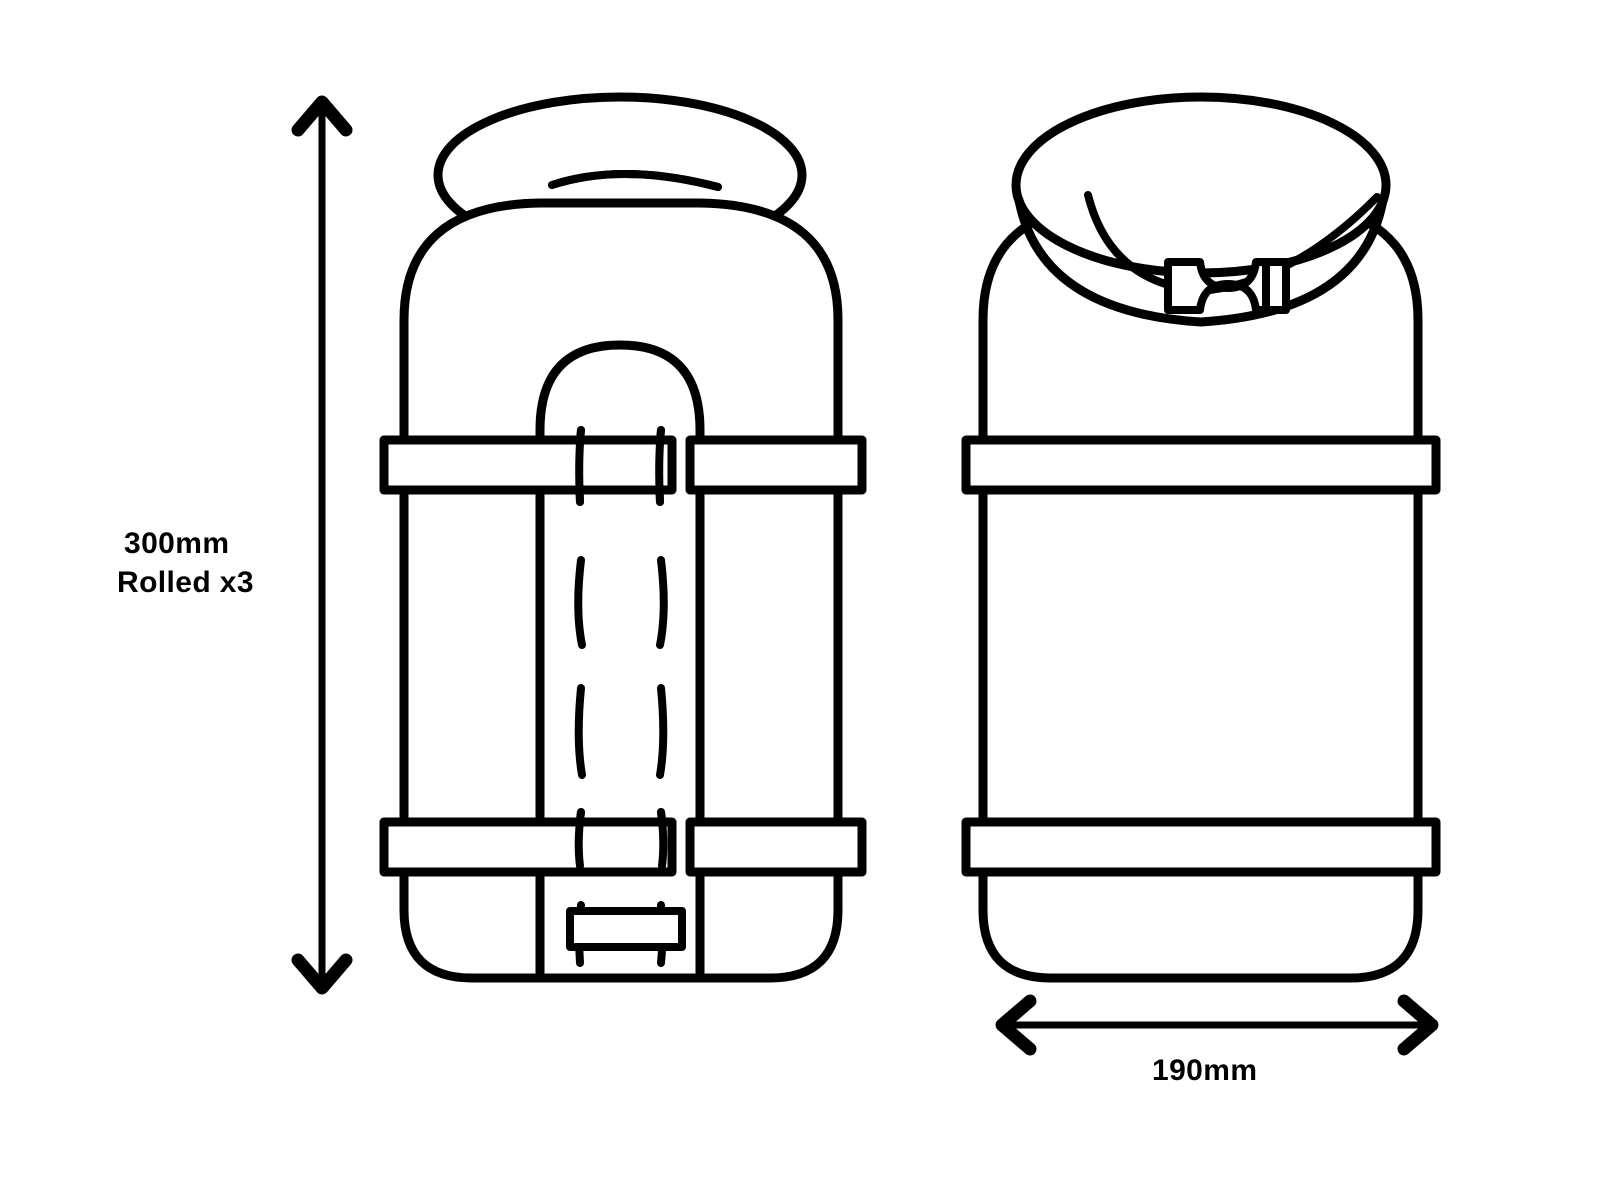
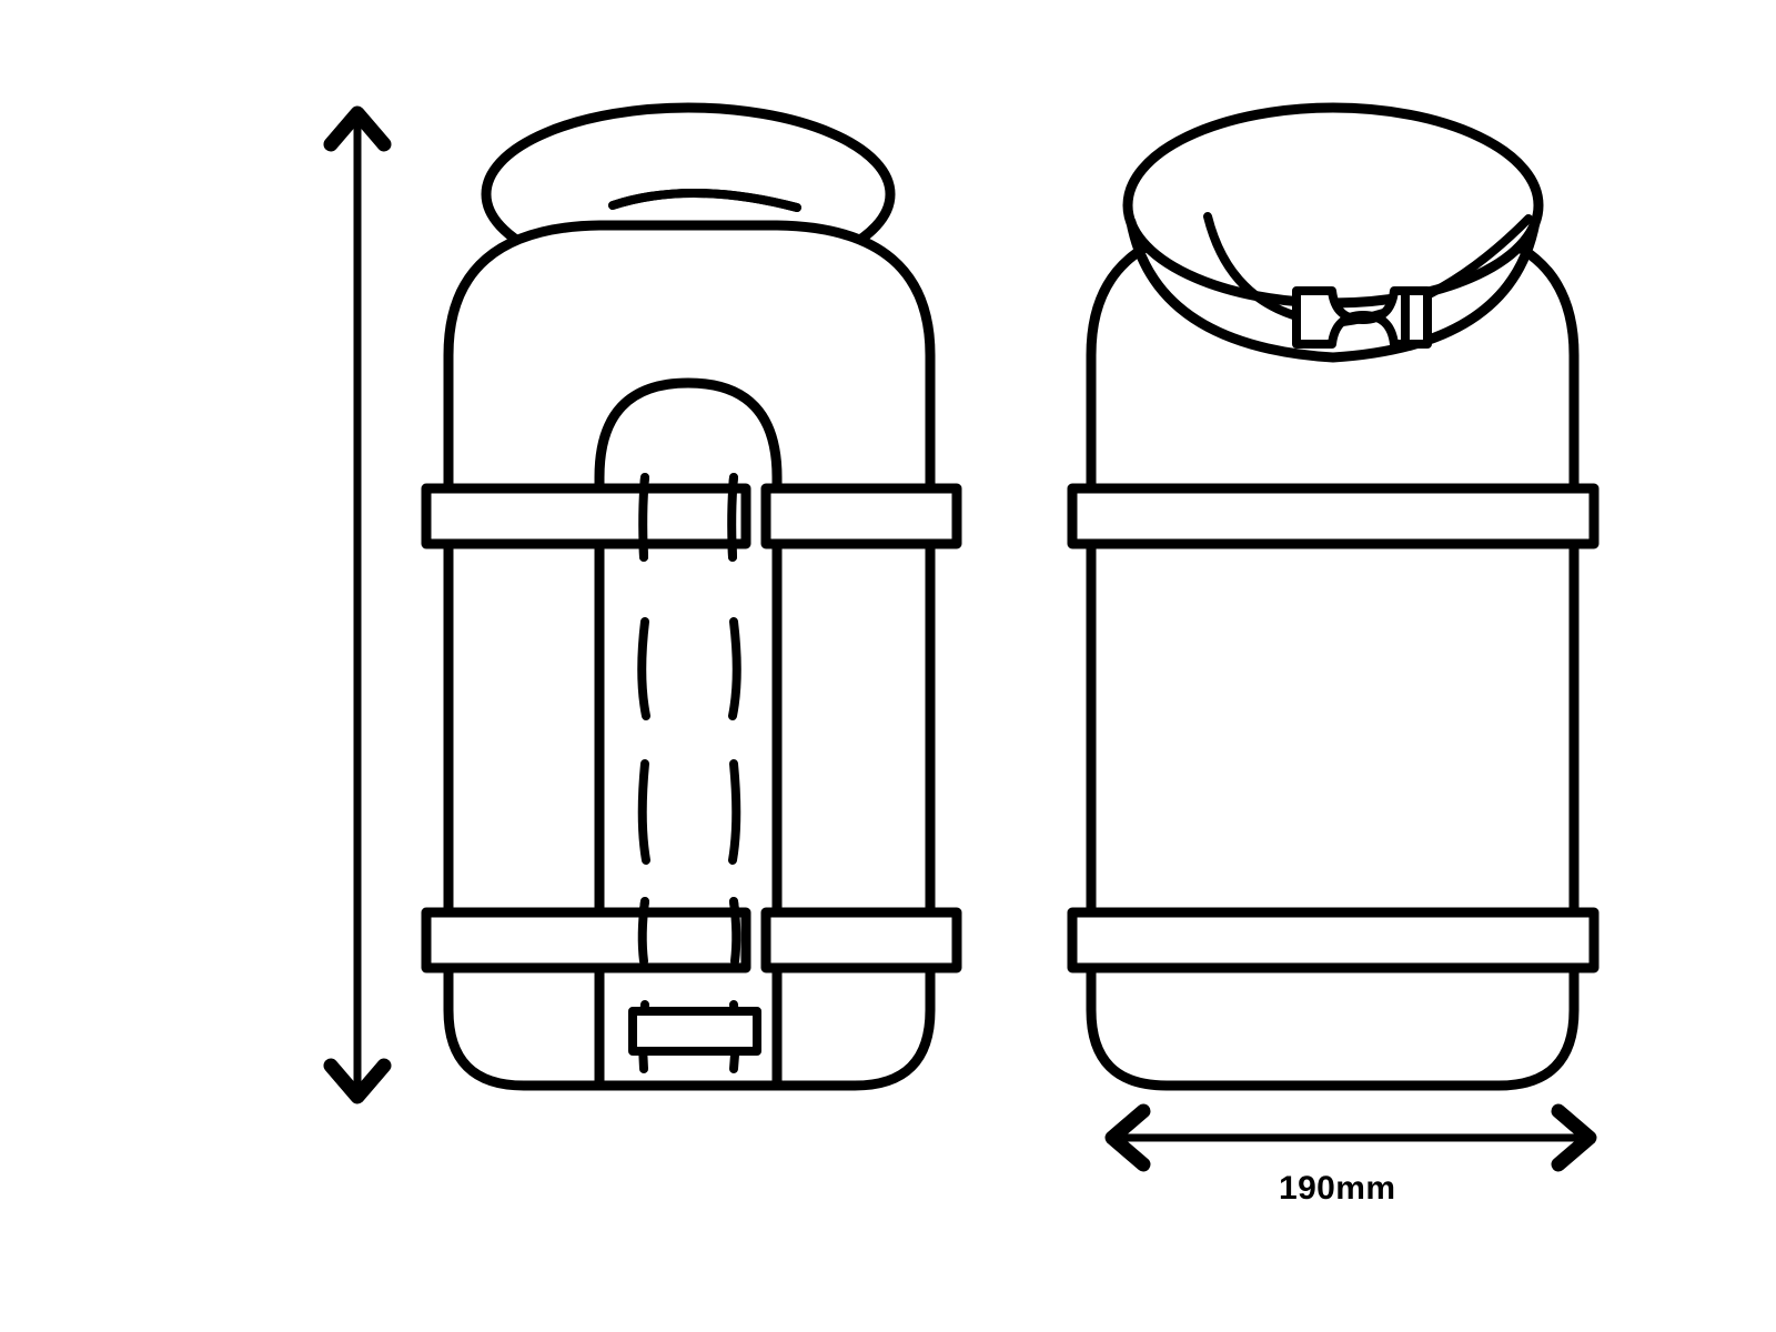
- 300mm
- Rolled x3
  190mm
